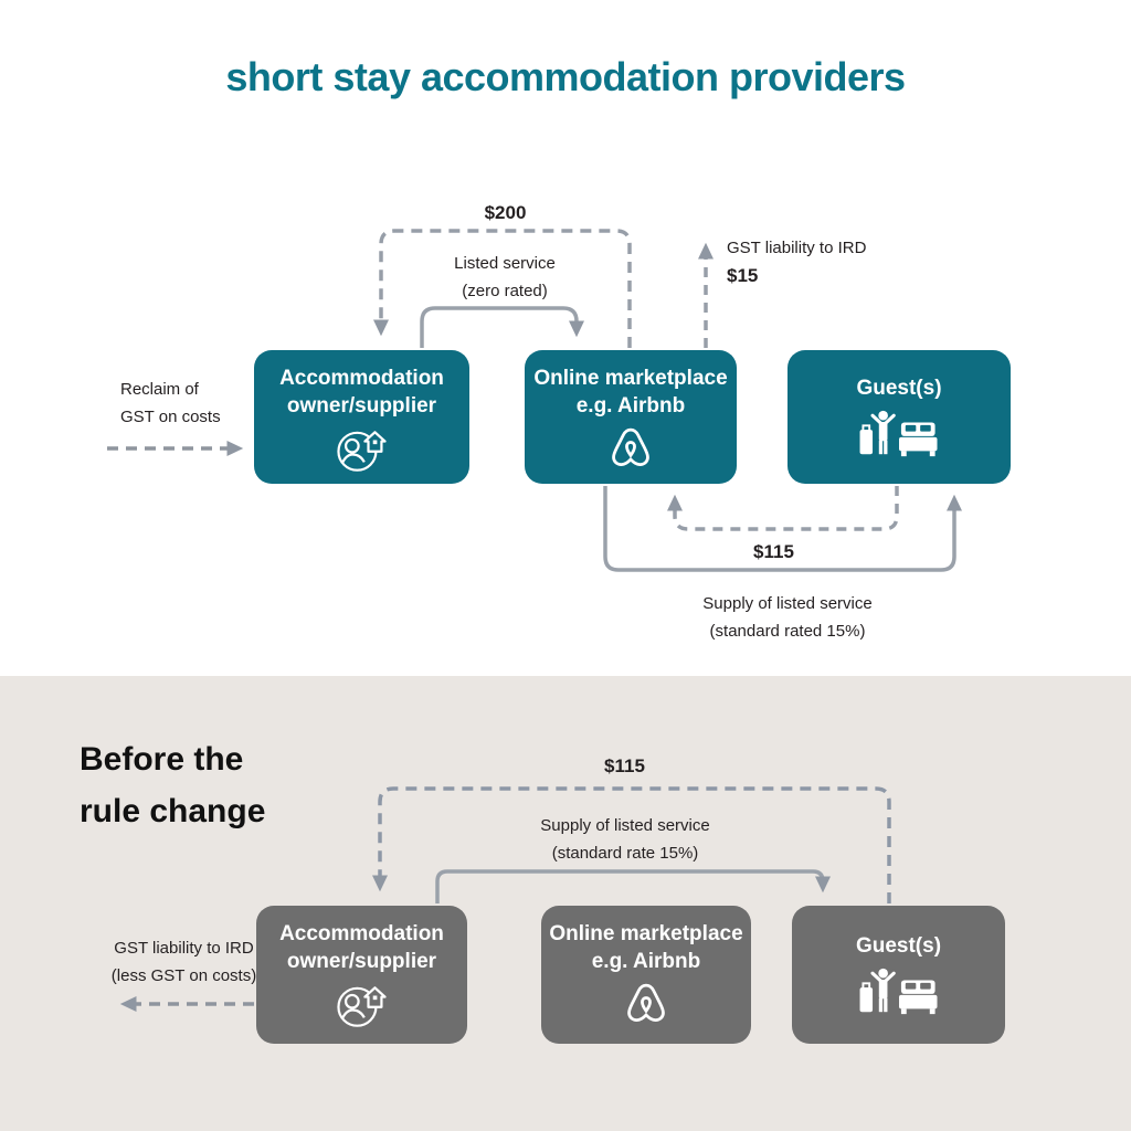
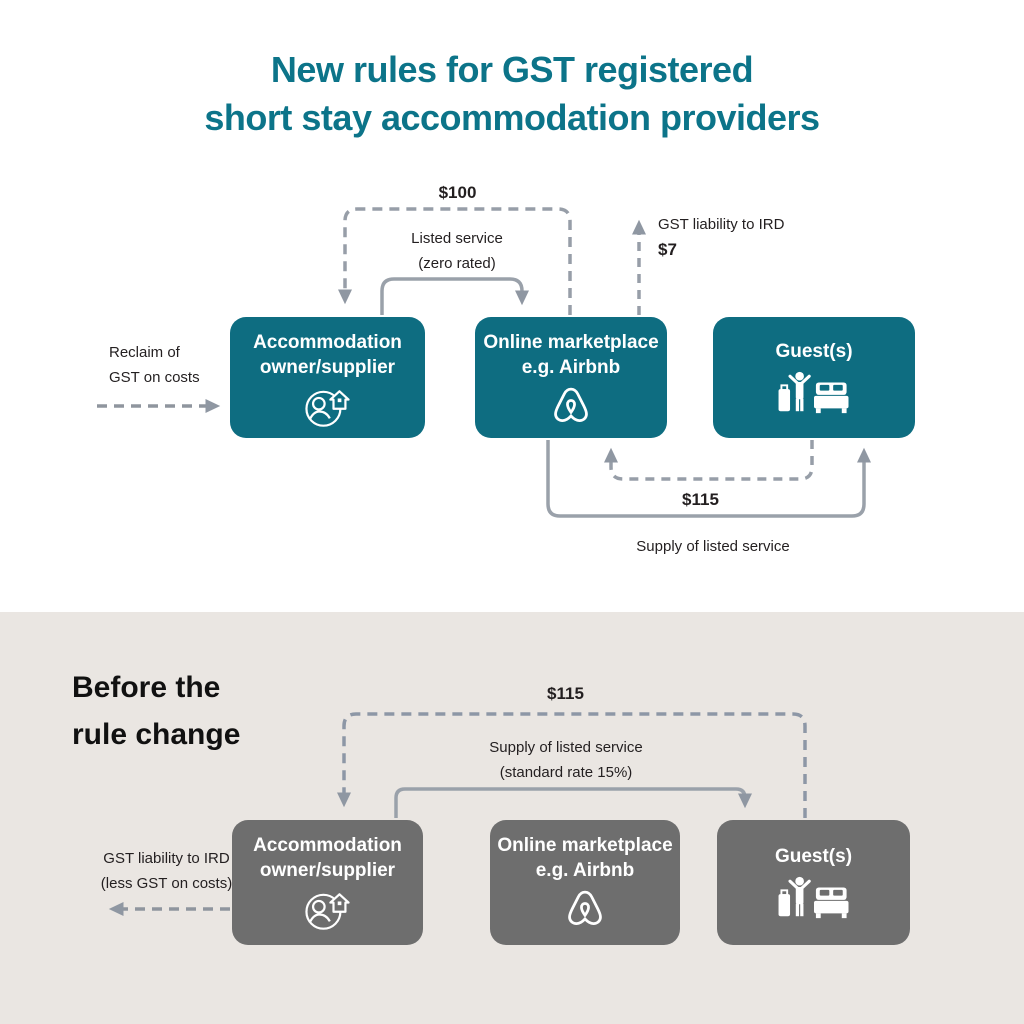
+ New rules for GST registered
  short stay accommodation providers
- $200
+ $100
  Listed service
  (zero rated)
  GST liability to IRD
- $15
+ $7
  Reclaim of
  GST on costs
  $115
  Supply of listed service
- (standard rated 15%)
  Accommodation
  owner/supplier
  Online marketplace
  e.g. Airbnb
  Guest(s)
  Before the
  rule change
  $115
  Supply of listed service
  (standard rate 15%)
  GST liability to IRD
  (less GST on costs)
  Accommodation
  owner/supplier
  Online marketplace
  e.g. Airbnb
  Guest(s)
